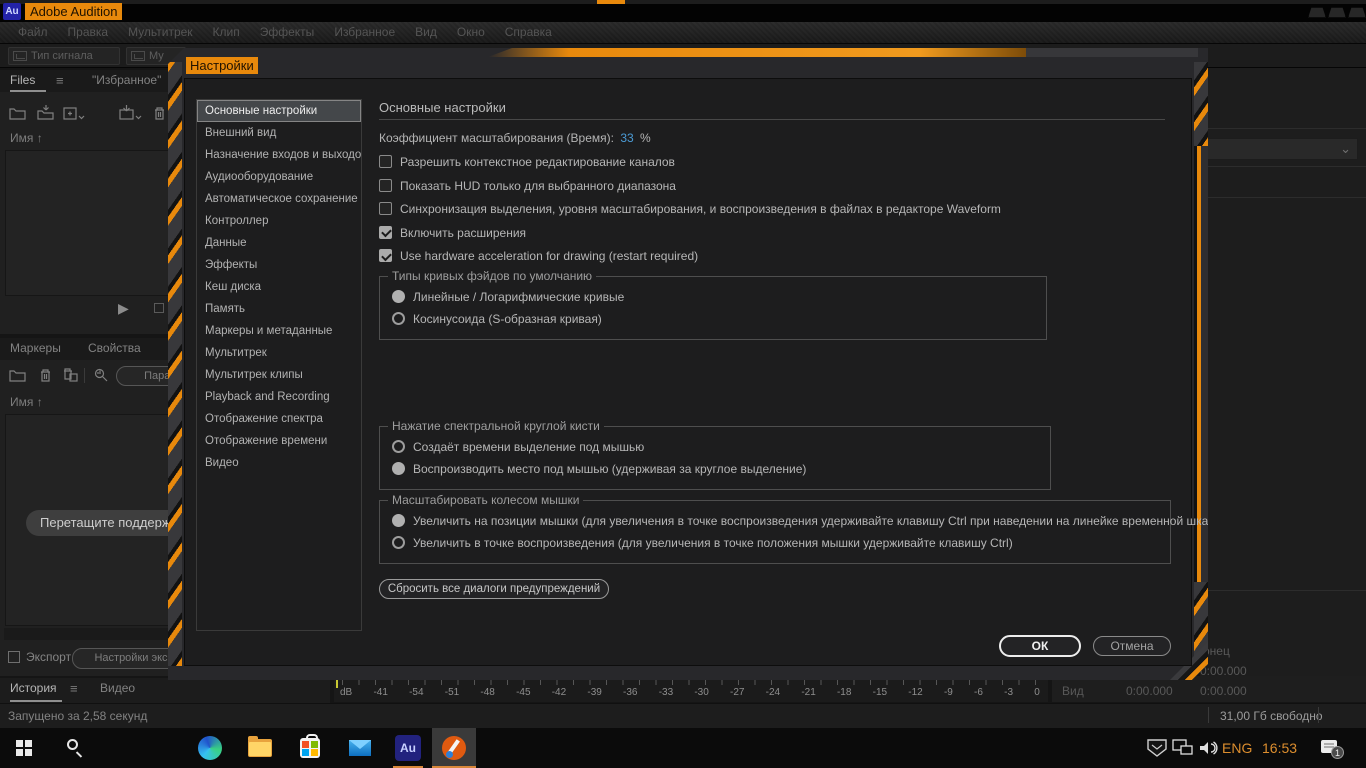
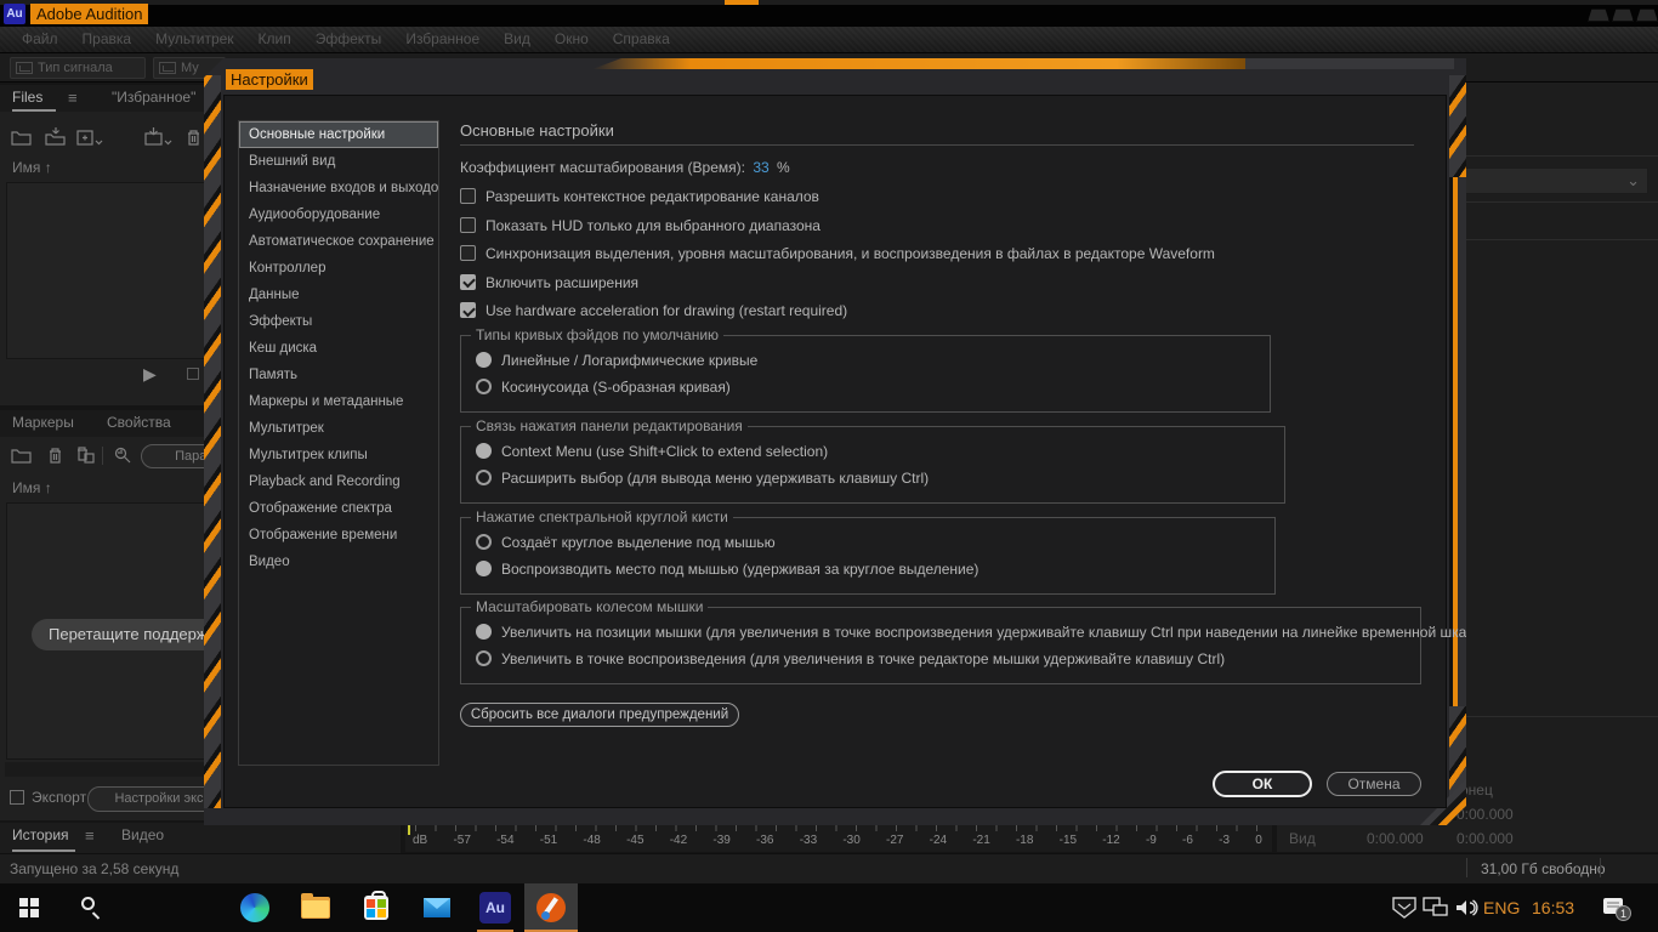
  Au
  Adobe Audition
  Файл Правка Мультитрек Клип Эффекты Избранное Вид Окно Справка
  Тип сигнала
  Му
  Files
  ≡
  "Избранное"
  Имя ↑
  ▶
  Маркеры
  Свойства
  Пара
  Имя ↑
  Перетащите поддерж
  Экспорт
  Настройки экс
  История
  ≡
  Видео
  dB
- -41
+ -57
  -54
  -51
  -48
  -45
  -42
  -39
  -36
  -33
  -30
  -27
  -24
  -21
  -18
  -15
  -12
  -9
  -6
  -3
  0
  ⌄
  0:00.000
  Вид
  0:00.000
  0:00.000
  Запущено за 2,58 секунд
  31,00 Гб свободно
  Настройки
  Основные настройки
  Внешний вид
  Назначение входов и выходо
  Аудиооборудование
  Автоматическое сохранение
  Контроллер
  Данные
  Эффекты
  Кеш диска
  Память
  Маркеры и метаданные
  Мультитрек
  Мультитрек клипы
  Playback and Recording
  Отображение спектра
  Отображение времени
  Видео
  Основные настройки
  Коэффициент масштабирования (Время): 33 %
  Разрешить контекстное редактирование каналов
  Показать HUD только для выбранного диапазона
  Синхронизация выделения, уровня масштабирования, и воспроизведения в файлах в редакторе Waveform
  Включить расширения
  Use hardware acceleration for drawing (restart required)
  Типы кривых фэйдов по умолчанию
  Линейные / Логарифмические кривые
  Косинусоида (S-образная кривая)
+ Связь нажатия панели редактирования
+ Context Menu (use Shift+Click to extend selection)
+ Расширить выбор (для вывода меню удерживать клавишу Ctrl)
  Нажатие спектральной круглой кисти
- Создаёт времени выделение под мышью
+ Создаёт круглое выделение под мышью
  Воспроизводить место под мышью (удерживая за круглое выделение)
  Масштабировать колесом мышки
  Увеличить на позиции мышки (для увеличения в точке воспроизведения удерживайте клавишу Ctrl при наведении на линейке временной шка
- Увеличить в точке воспроизведения (для увеличения в точке положения мышки удерживайте клавишу Ctrl)
+ Увеличить в точке воспроизведения (для увеличения в точке редакторе мышки удерживайте клавишу Ctrl)
  Сбросить все диалоги предупреждений
  ОК
  Отмена
  Au
  ENG
  16:53
  1
